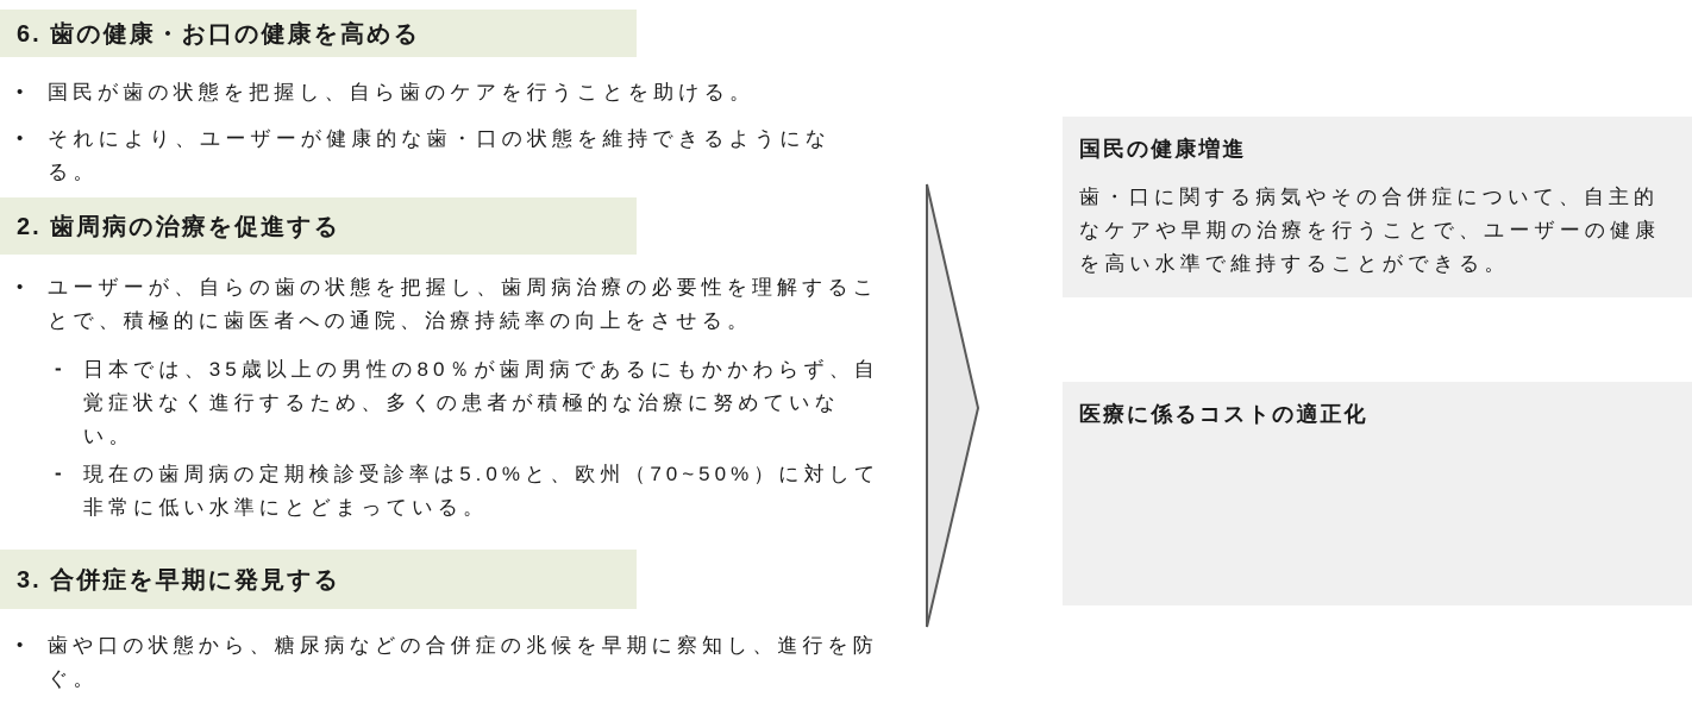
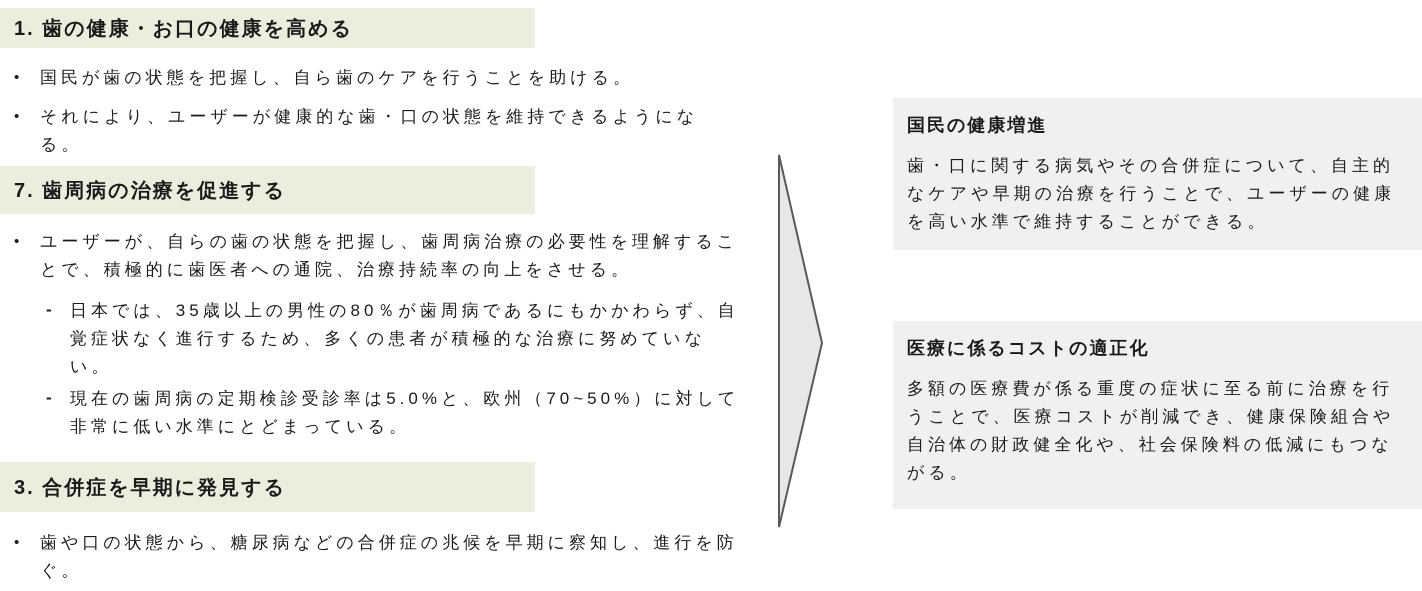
- 6. 歯の健康・お口の健康を高める
+ 1. 歯の健康・お口の健康を高める
  •
  国民が歯の状態を把握し、自ら歯のケアを行うことを助ける。
  •
  それにより、ユーザーが健康的な歯・口の状態を維持できるようになる。
- 2. 歯周病の治療を促進する
+ 7. 歯周病の治療を促進する
  •
  ユーザーが、自らの歯の状態を把握し、歯周病治療の必要性を理解することで、積極的に歯医者への通院、治療持続率の向上をさせる。
  -
  日本では、35歳以上の男性の80％が歯周病であるにもかかわらず、自覚症状なく進行するため、多くの患者が積極的な治療に努めていない。
  -
  現在の歯周病の定期検診受診率は5.0%と、欧州（70~50%）に対して非常に低い水準にとどまっている。
  3. 合併症を早期に発見する
  •
  歯や口の状態から、糖尿病などの合併症の兆候を早期に察知し、進行を防ぐ。
  国民の健康増進
  歯・口に関する病気やその合併症について、自主的なケアや早期の治療を行うことで、ユーザーの健康を高い水準で維持することができる。
  医療に係るコストの適正化
+ 多額の医療費が係る重度の症状に至る前に治療を行うことで、医療コストが削減でき、健康保険組合や自治体の財政健全化や、社会保険料の低減にもつながる。
